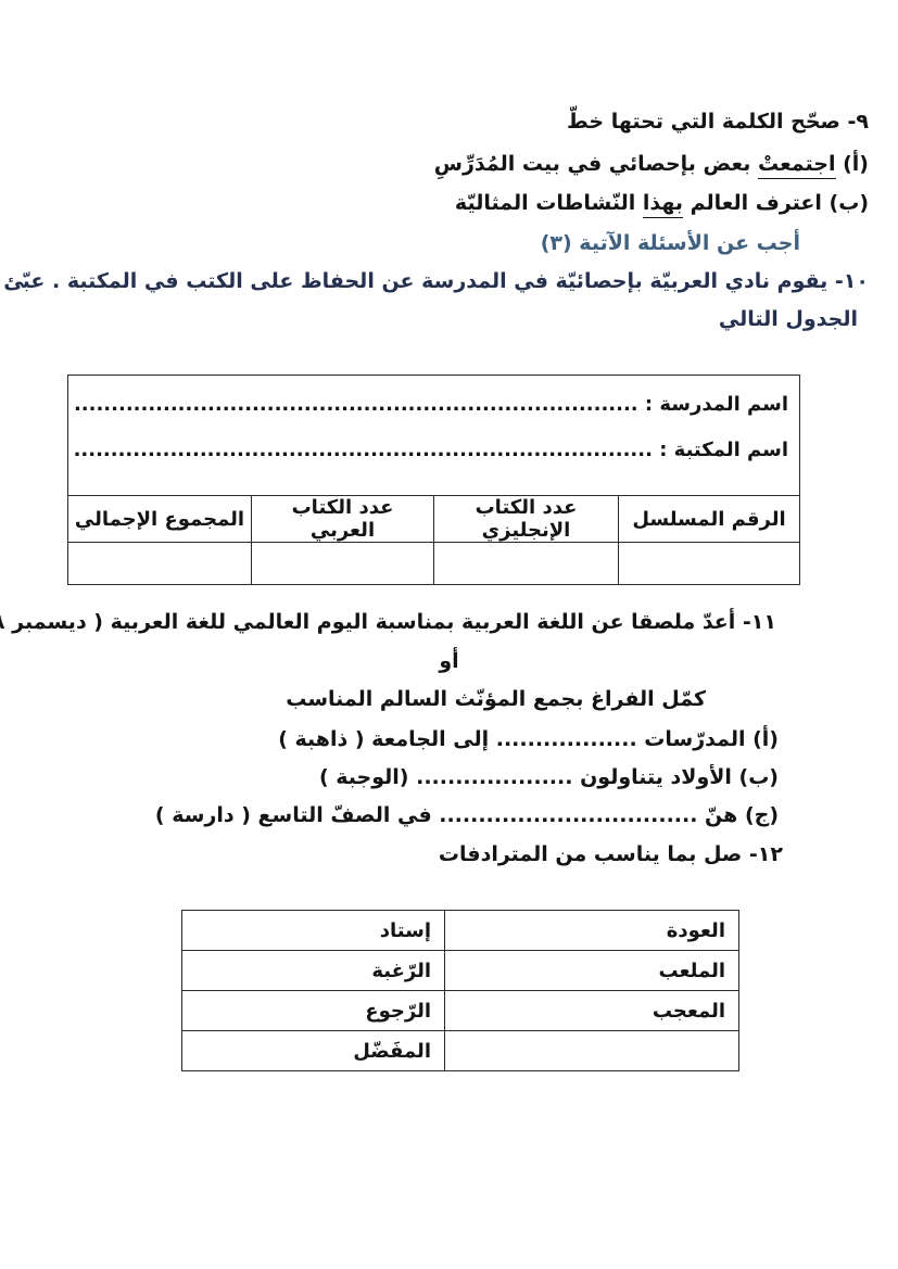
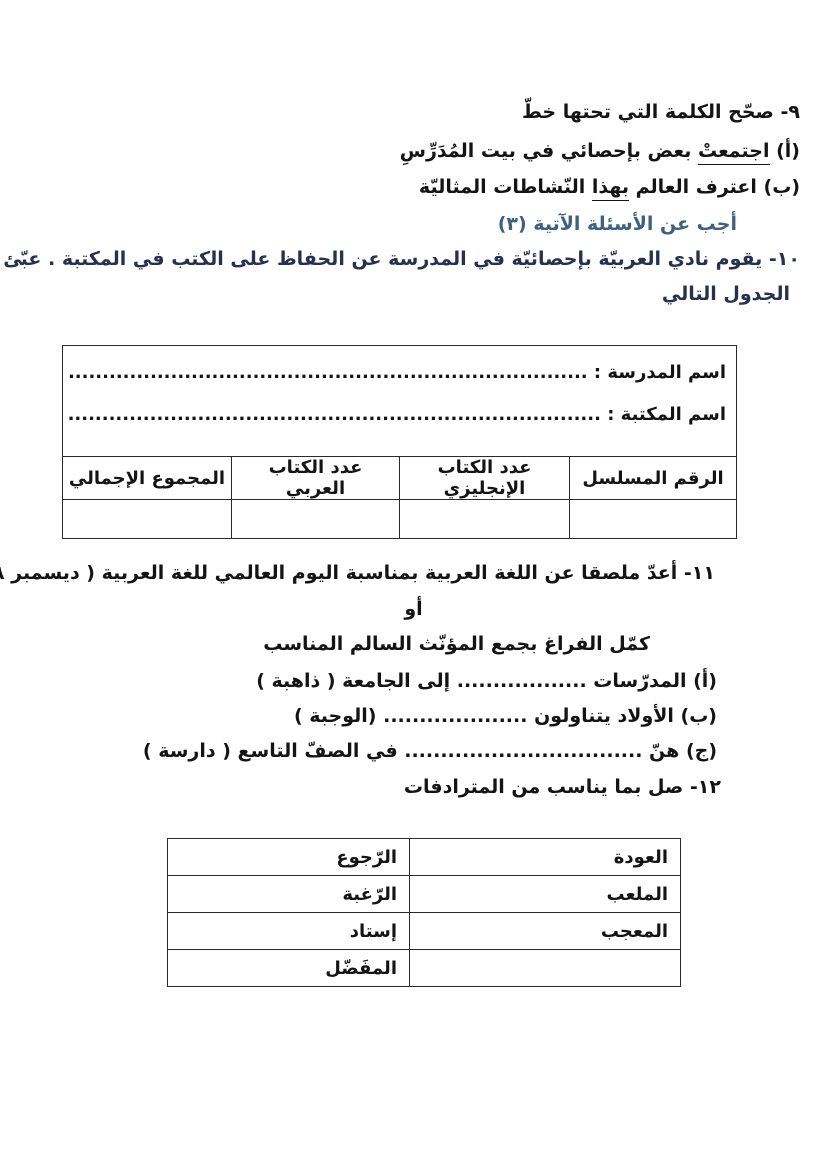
  ٩- صحّح الكلمة التي تحتها خطّ
  (أ) اجتمعتْ بعض بإحصائي في بيت المُدَرِّسِ
  (ب) اعترف العالم بهذا النّشاطات المثاليّة
  أجب عن الأسئلة الآتية (٣)
  ١٠- يقوم نادي العربيّة بإحصائيّة في المدرسة عن الحفاظ على الكتب في المكتبة . عبّئ
  الجدول التالي
  اسم المدرسة : ............................................................................ اسم المكتبة : ..............................................................................
  الرقم المسلسل	عدد الكتاب الإنجليزي	عدد الكتاب العربي	المجموع الإجمالي
  ١١- أعدّ ملصقا عن اللغة العربية بمناسبة اليوم العالمي للغة العربية ( ديسمبر
  أو
  كمّل الفراغ بجمع المؤنّث السالم المناسب
  (أ) المدرّسات .................. إلى الجامعة ( ذاهبة )
  (ب) الأولاد يتناولون .................... (الوجبة )
  (ج) هنّ ................................. في الصفّ التاسع ( دارسة )
  ١٢- صل بما يناسب من المترادفات
- العودة	إستاد
+ العودة	الرّجوع
  الملعب	الرّغبة
- المعجب	الرّجوع
+ المعجب	إستاد
  	المفَضّل
